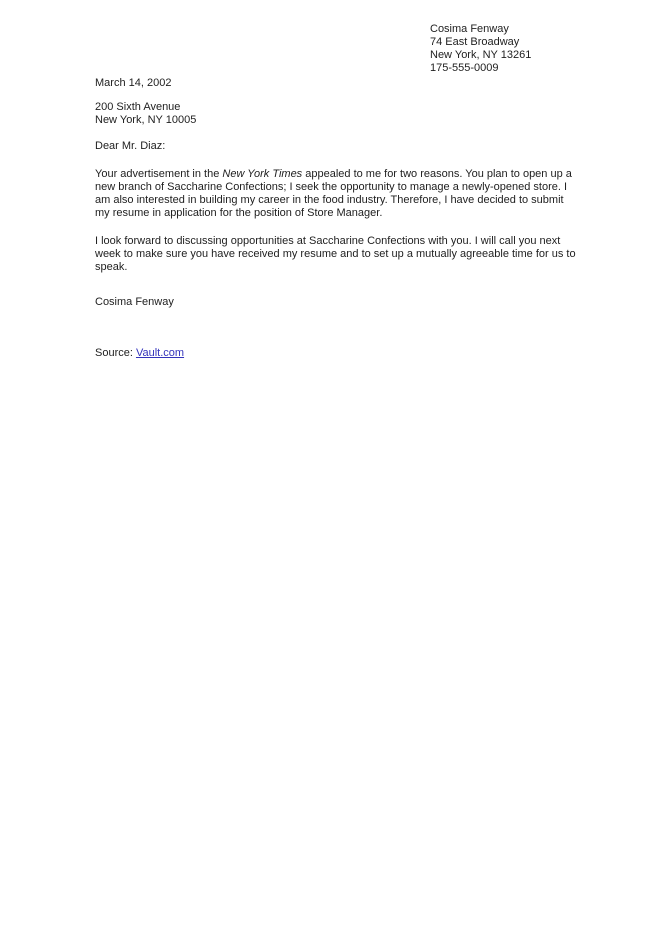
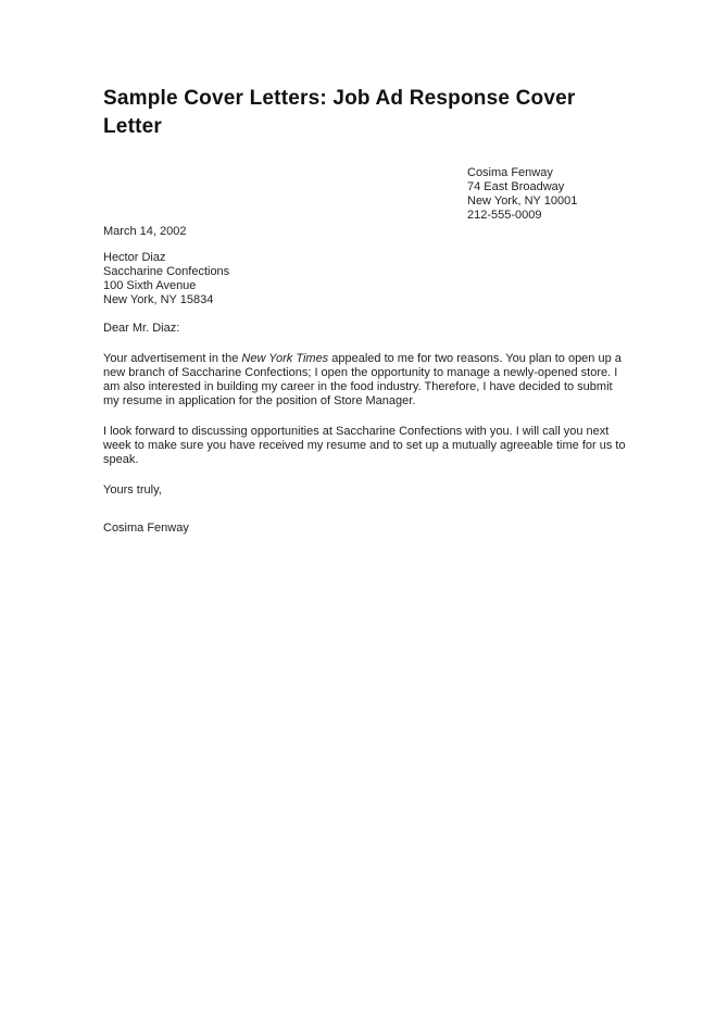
+ Sample Cover Letters: Job Ad Response Cover Letter
  Cosima Fenway
  74 East Broadway
- New York, NY 13261
+ New York, NY 10001
- 175-555-0009
+ 212-555-0009
  March 14, 2002
+ Hector Diaz
+ Saccharine Confections
- 200 Sixth Avenue
+ 100 Sixth Avenue
- New York, NY 10005
+ New York, NY 15834
  Dear Mr. Diaz:
- Your advertisement in the New York Times appealed to me for two reasons. You plan to open up a new branch of Saccharine Confections; I seek the opportunity to manage a newly-opened store. I am also interested in building my career in the food industry. Therefore, I have decided to submit my resume in application for the position of Store Manager.
+ Your advertisement in the New York Times appealed to me for two reasons. You plan to open up a new branch of Saccharine Confections; I open the opportunity to manage a newly-opened store. I am also interested in building my career in the food industry. Therefore, I have decided to submit my resume in application for the position of Store Manager.
  I look forward to discussing opportunities at Saccharine Confections with you. I will call you next week to make sure you have received my resume and to set up a mutually agreeable time for us to speak.
+ Yours truly,
  Cosima Fenway
- Source: Vault.com
